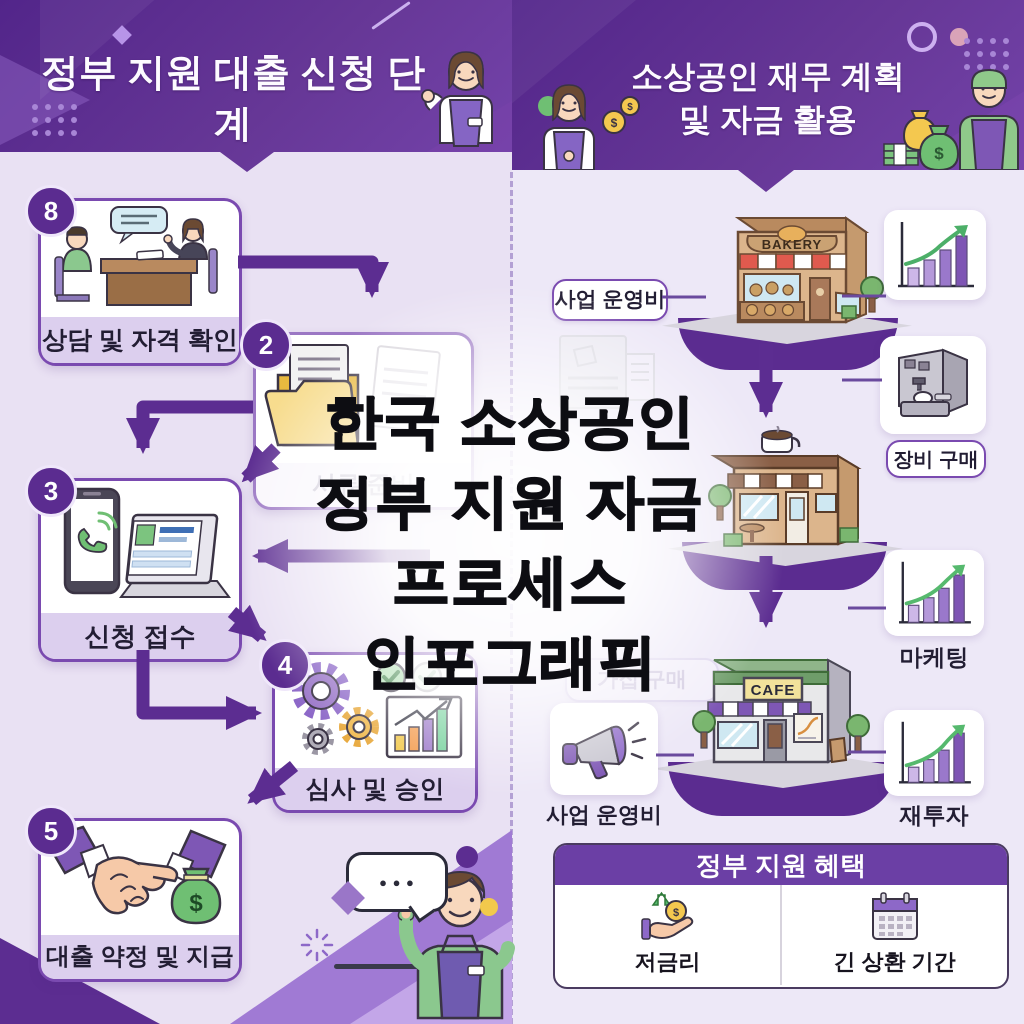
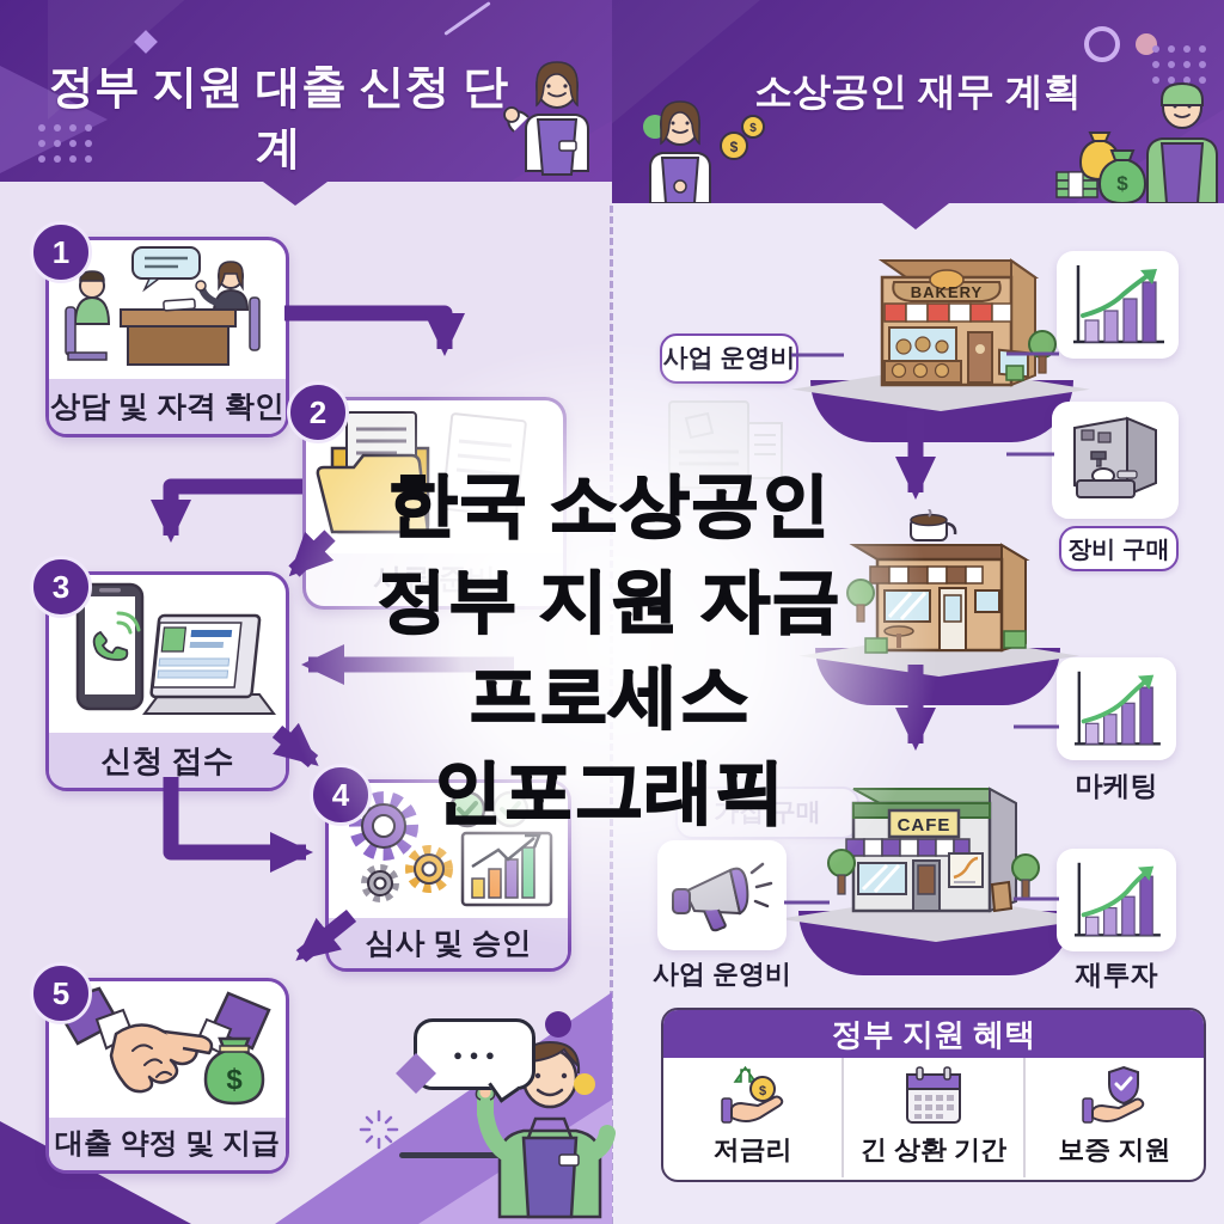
  정부 지원 대출 신청 단계
  소상공인 재무 계획
- 및 자금 활용
  $
  $
  $
- 8
+ 1
  상담 및 자격 확인
  3
  신청 접수
  5
  $
  대출 약정 및 지급
  BAKERY
  장비 구매
  마케팅
  사업 운영비
  재투자
  정부 지원 혜택
  $
  저금리
  긴 상환 기간
+ 보증 지원
  ● ● ●
  한국 소상공인
  정부 지원 자금
  프로세스
  인포그래픽
